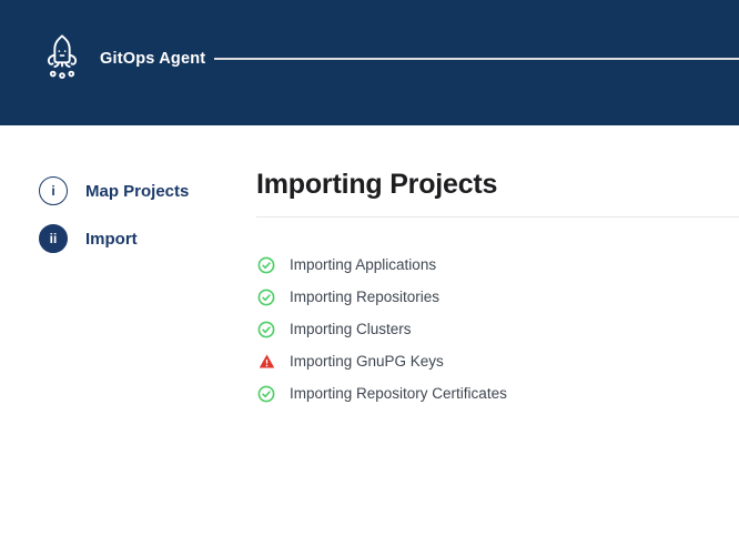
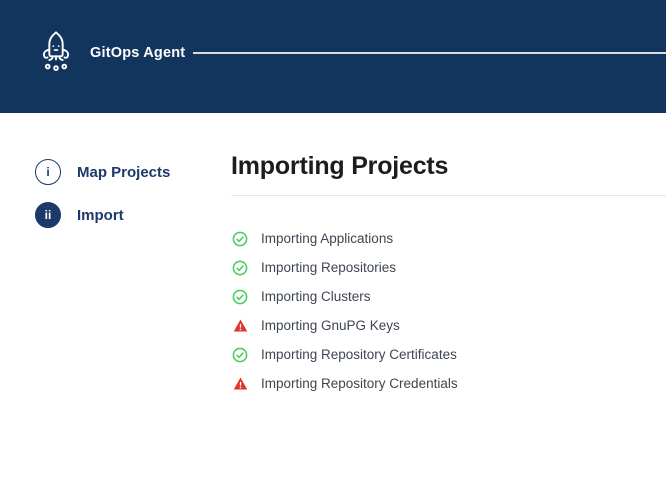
  GitOps Agent
  i
  Map Projects
  ii
  Import
  Importing Projects
  Importing Applications
  Importing Repositories
  Importing Clusters
  Importing GnuPG Keys
  Importing Repository Certificates
+ Importing Repository Credentials
